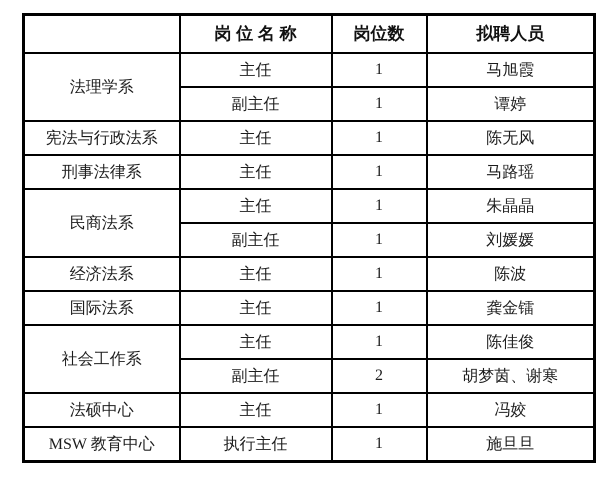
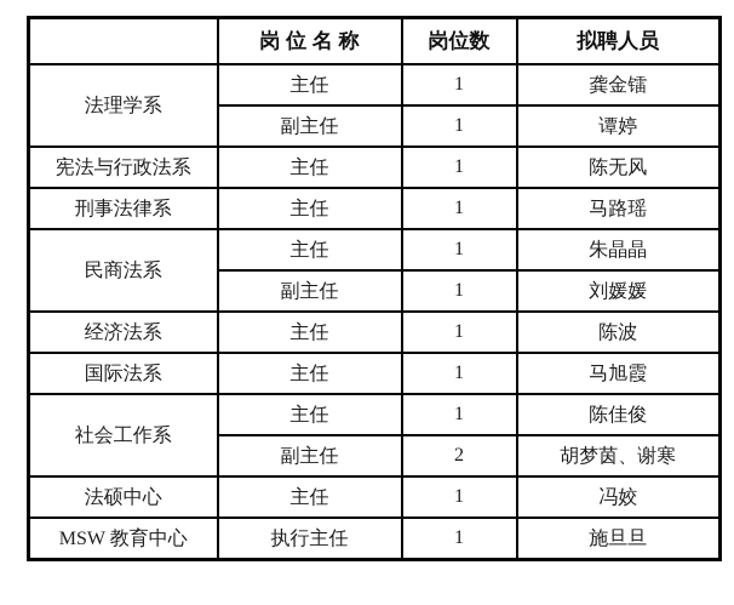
  	岗 位 名 称	岗位数	拟聘人员
- 法理学系	主任	1	马旭霞
+ 法理学系	主任	1	龚金镭
  副主任	1	谭婷
  宪法与行政法系	主任	1	陈无风
  刑事法律系	主任	1	马路瑶
  民商法系	主任	1	朱晶晶
  副主任	1	刘媛媛
  经济法系	主任	1	陈波
- 国际法系	主任	1	龚金镭
+ 国际法系	主任	1	马旭霞
  社会工作系	主任	1	陈佳俊
  副主任	2	胡梦茵、谢寒
  法硕中心	主任	1	冯姣
  MSW 教育中心	执行主任	1	施旦旦
